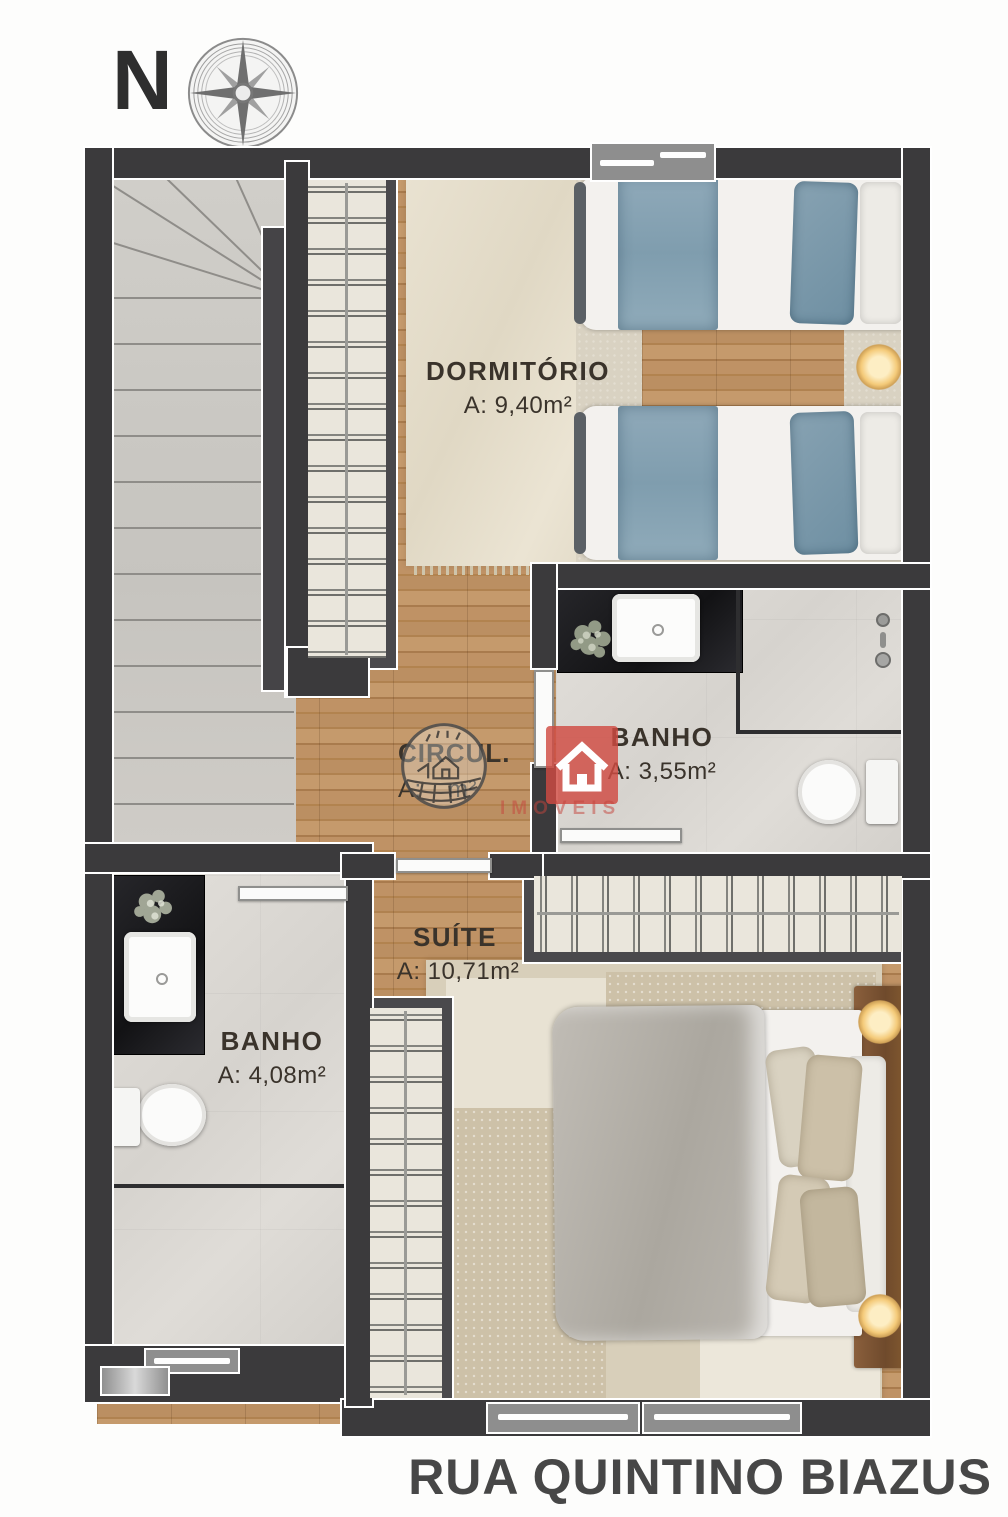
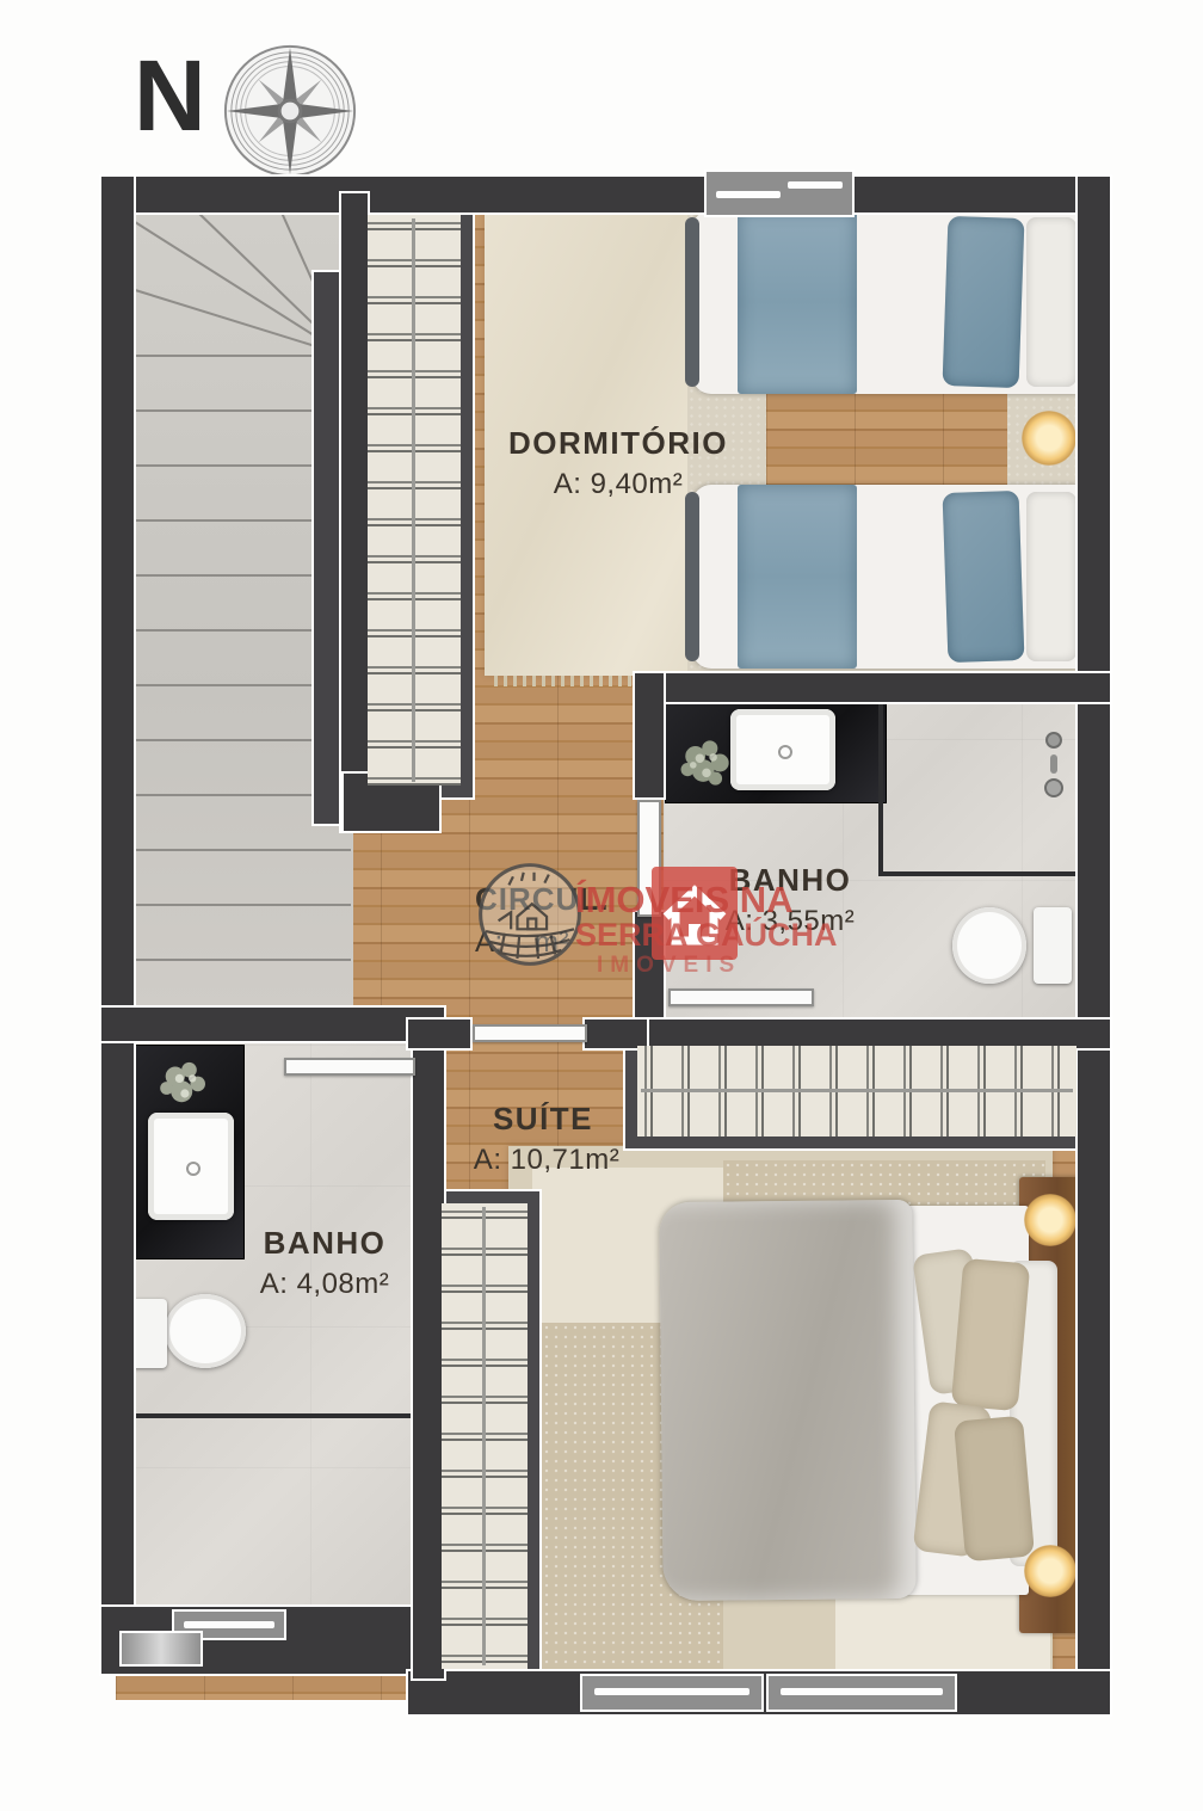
  N
  DORMITÓRIO
  A: 9,40m²
  BANHO
  A: 3,55m²
  CIRCUL.
  A:
  m²
+ ÍMOVEIS NA
+ SERRA GAÚCHA
  IMOVEIS
  BANHO
  A: 4,08m²
  SUÍTE
  A: 10,71m²
- RUA QUINTINO BIAZUS
